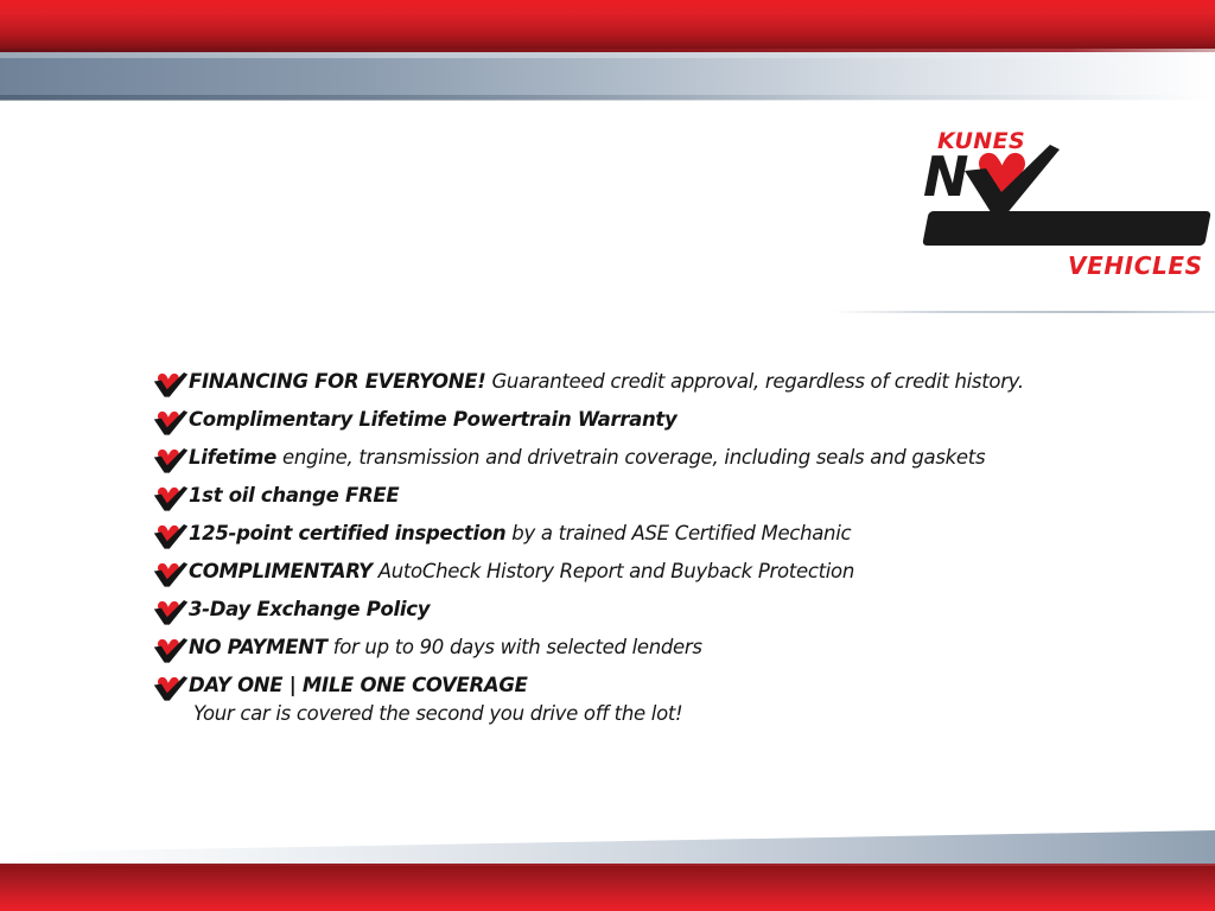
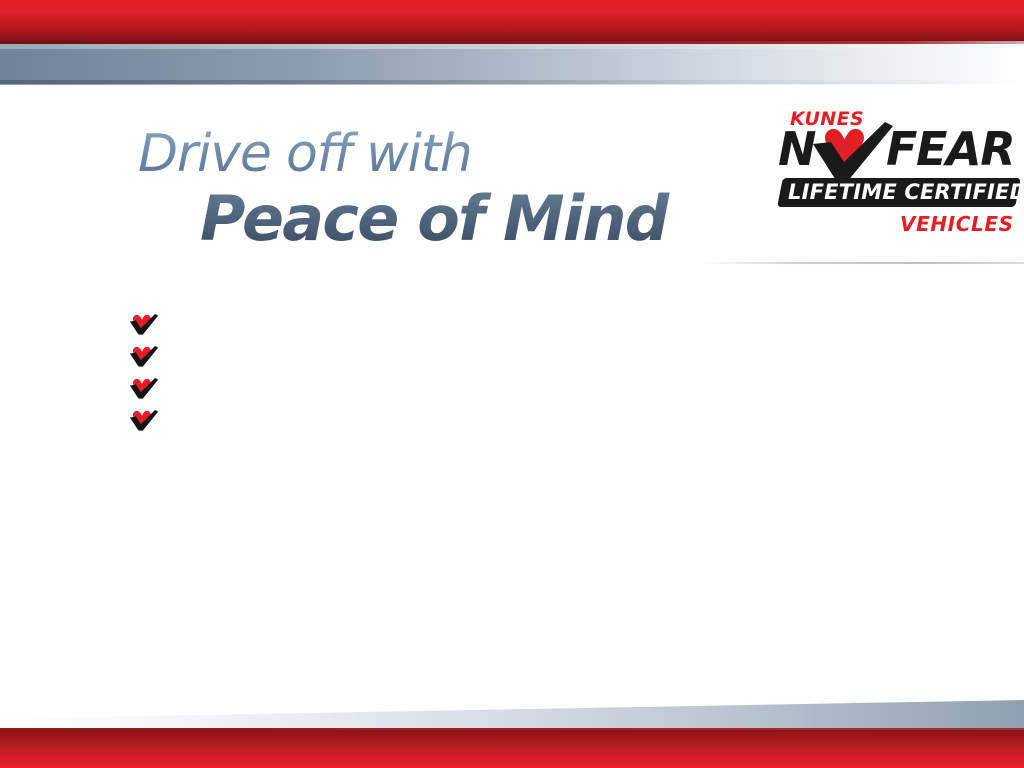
+ Drive off with
+ Peace of Mind
  KUNES
  N
+ FEAR
+ LIFETIME CERTIFIED
  VEHICLES
- FINANCING FOR EVERYONE! Guaranteed credit approval, regardless of credit history.
- Complimentary Lifetime Powertrain Warranty
- Lifetime engine, transmission and drivetrain coverage, including seals and gaskets
- 1st oil change FREE
- 125-point certified inspection by a trained ASE Certified Mechanic
- COMPLIMENTARY AutoCheck History Report and Buyback Protection
- 3-Day Exchange Policy
- NO PAYMENT for up to 90 days with selected lenders
- DAY ONE | MILE ONE COVERAGE
- Your car is covered the second you drive off the lot!
